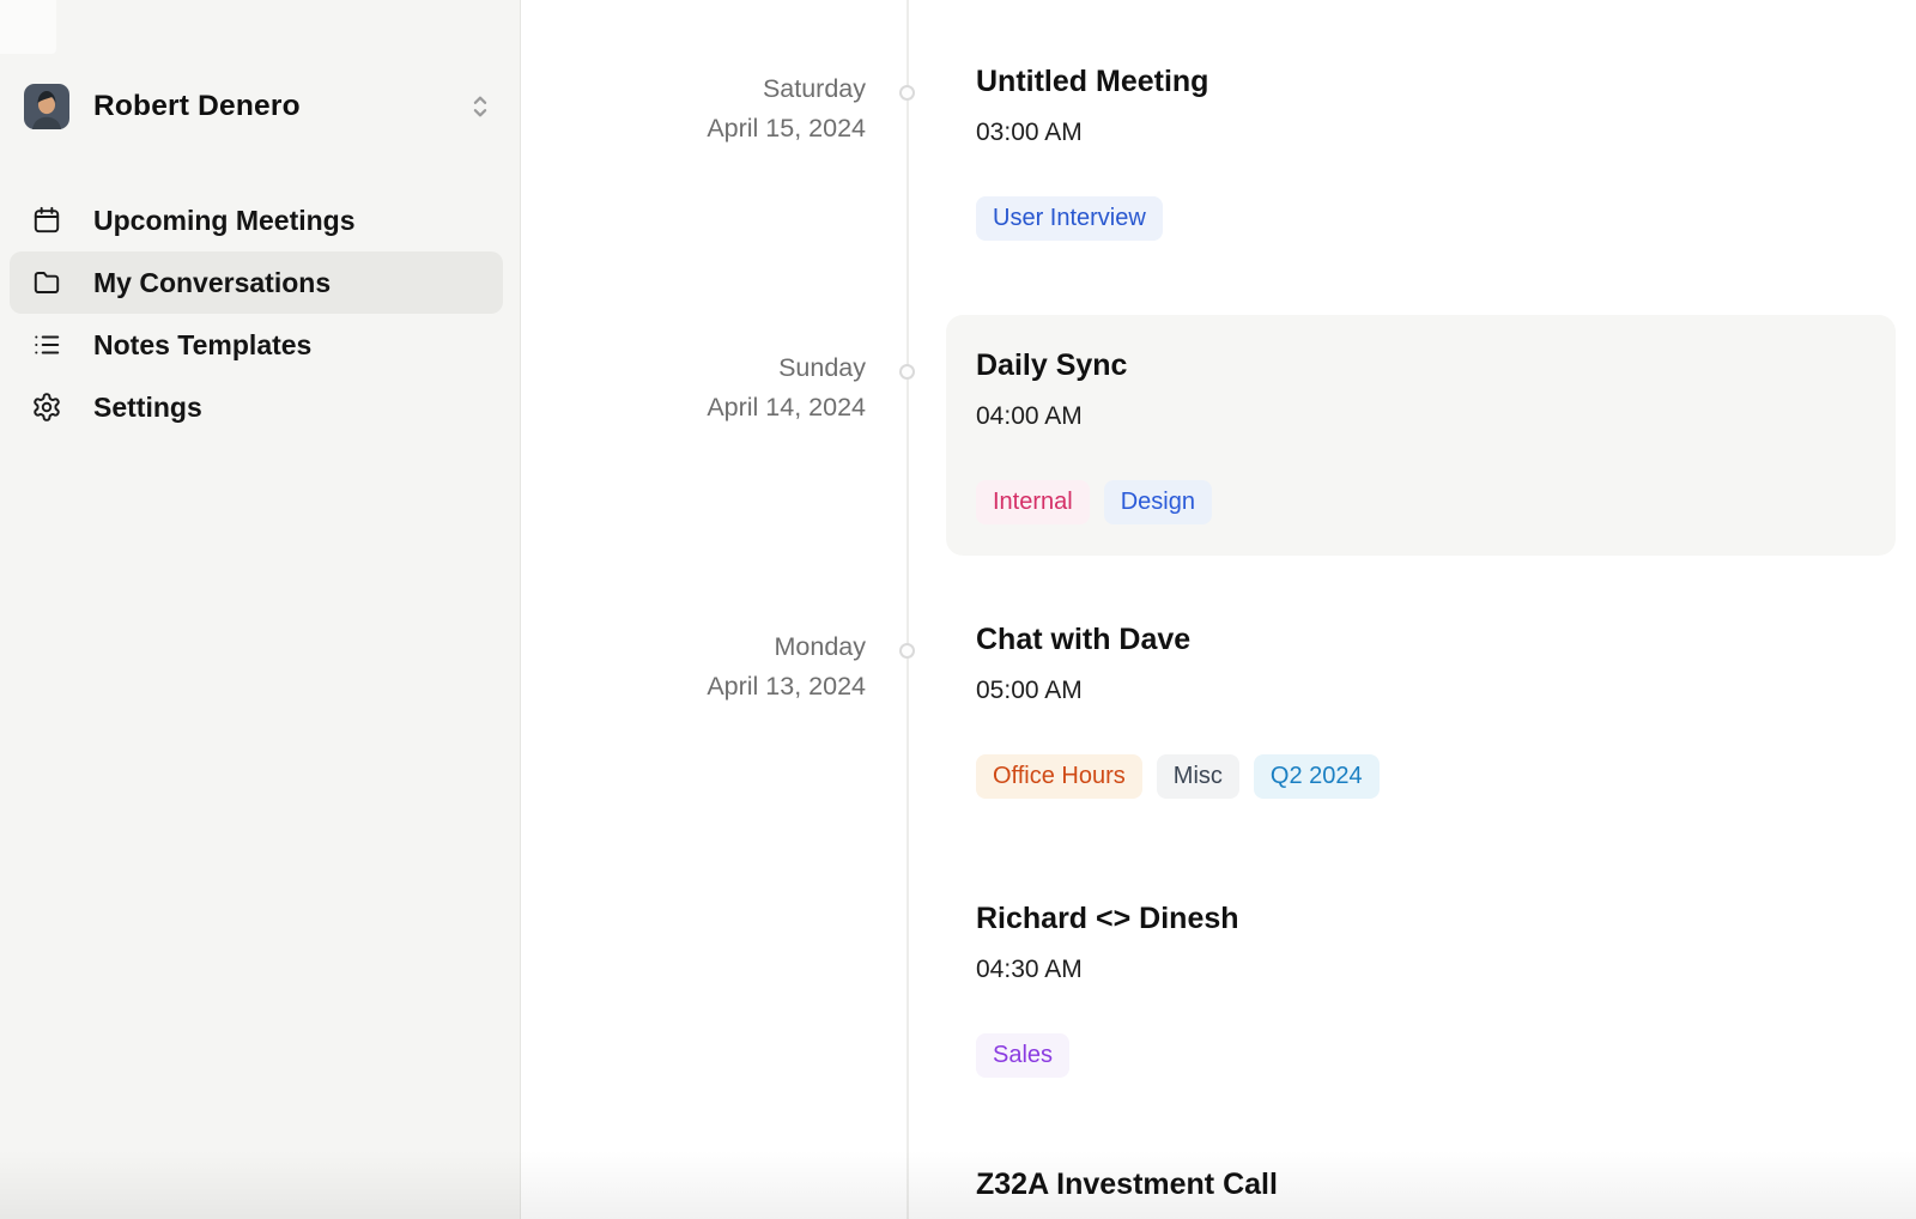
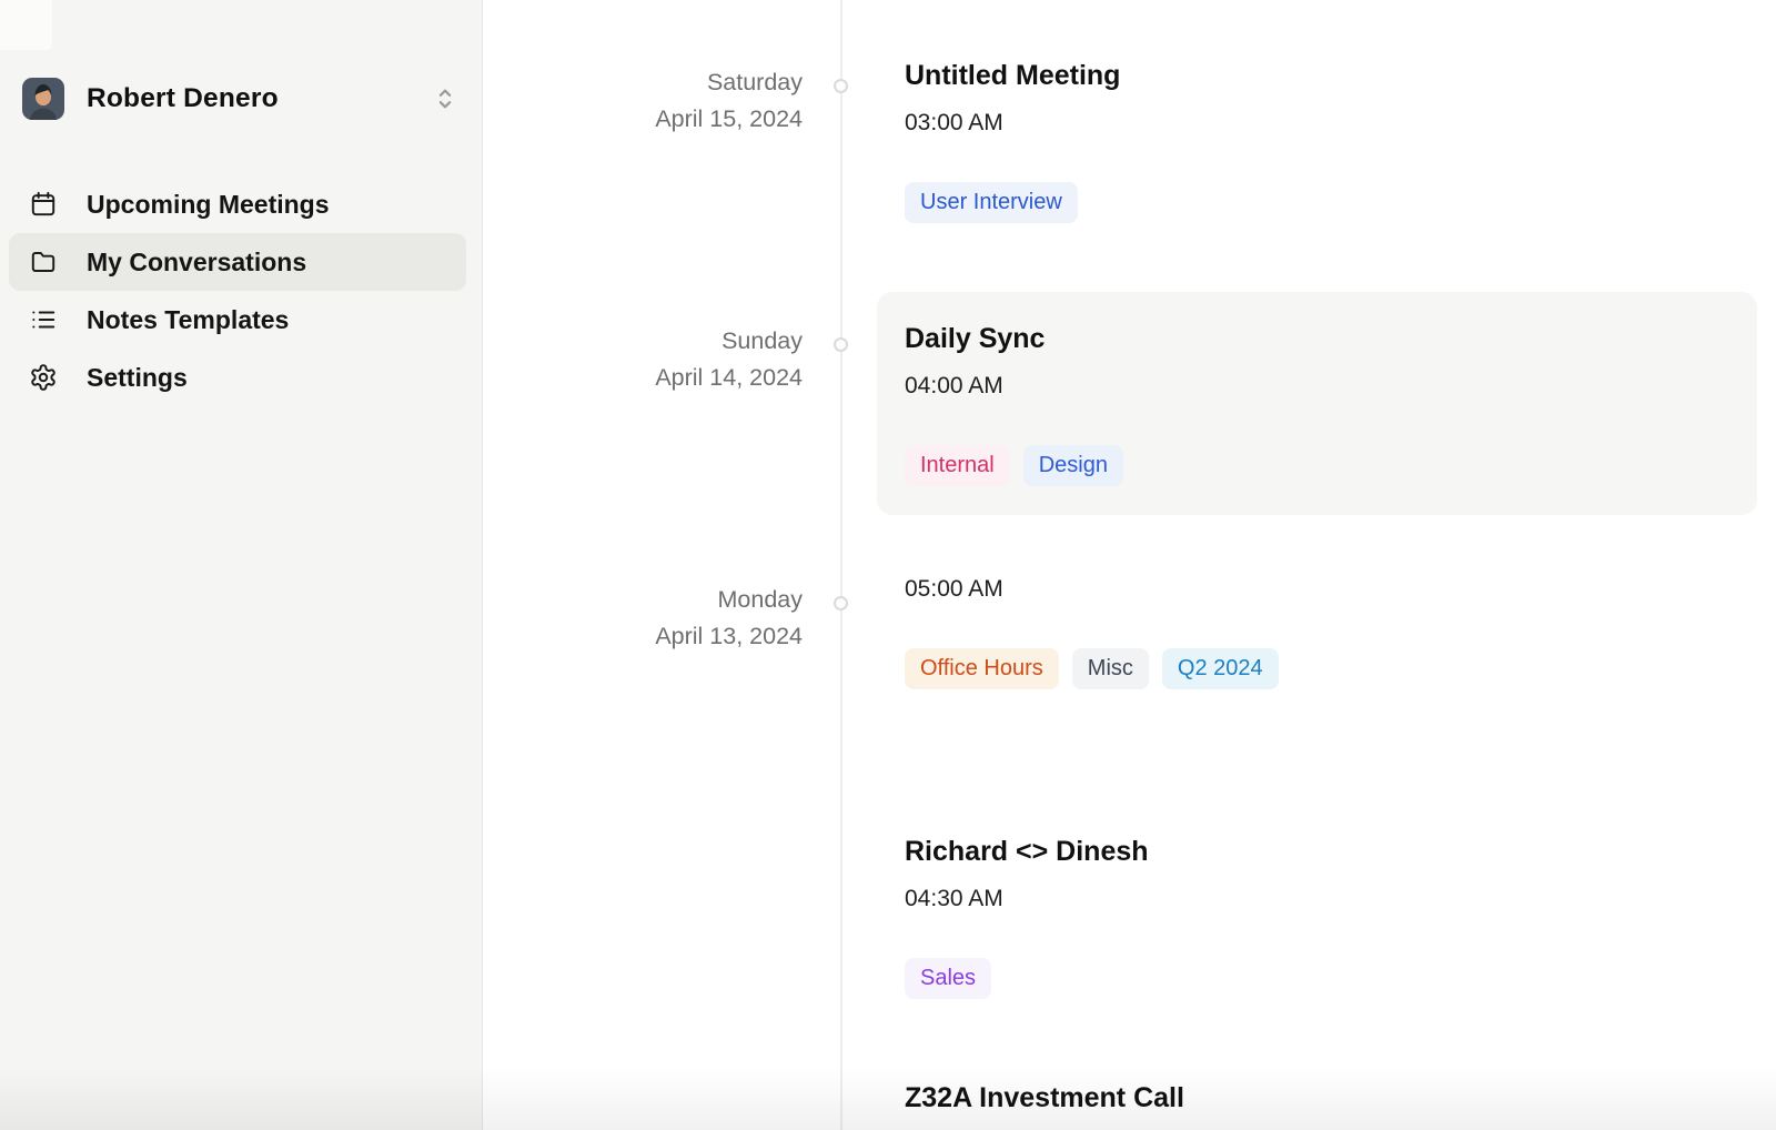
  Robert Denero
  Upcoming Meetings
  My Conversations
  Notes Templates
  Settings
  Saturday
  April 15, 2024
  Untitled Meeting
  03:00 AM
  User Interview
  Sunday
  April 14, 2024
  Daily Sync
  04:00 AM
  Internal
  Design
  Monday
  April 13, 2024
- Chat with Dave
  05:00 AM
  Office Hours
  Misc
  Q2 2024
  Richard <> Dinesh
  04:30 AM
  Sales
